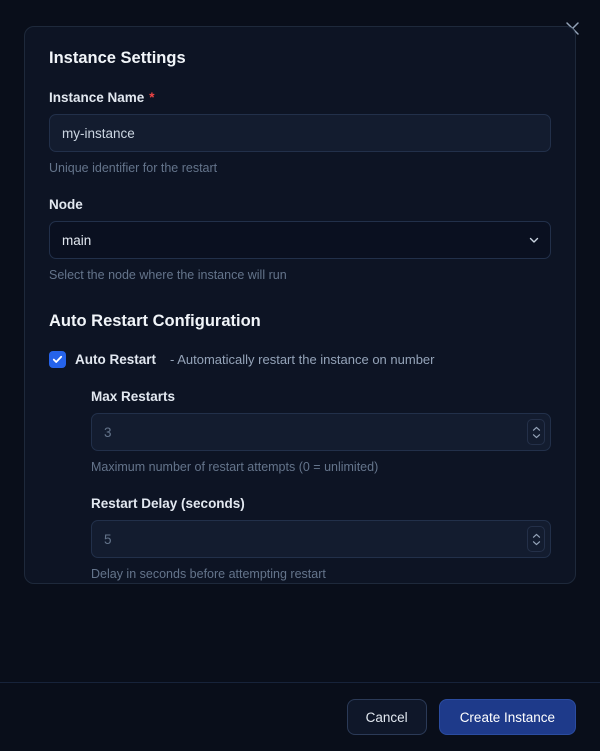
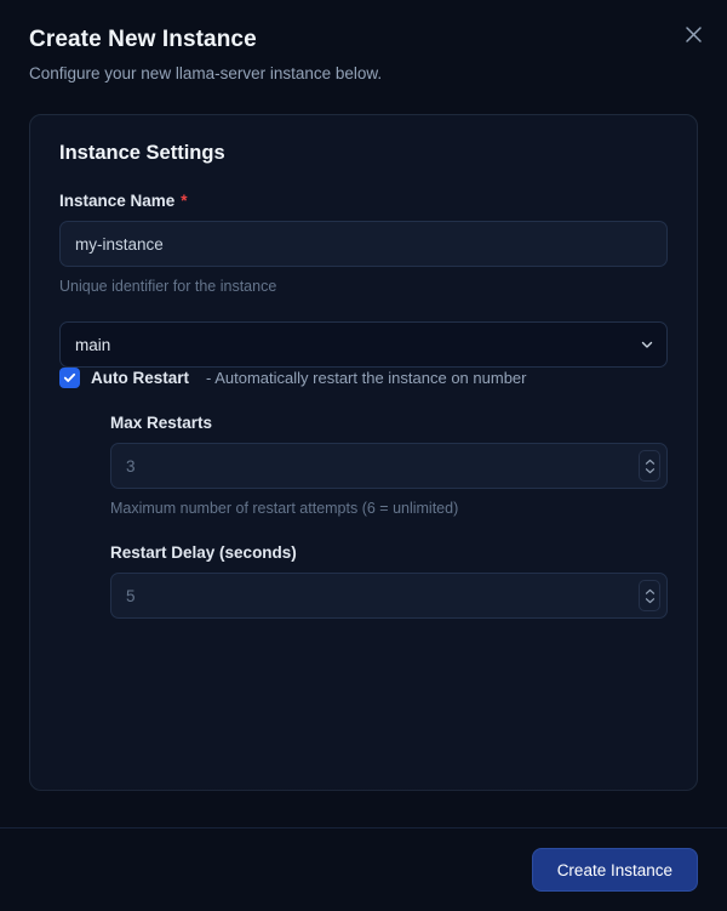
+ Create New Instance
+ Configure your new llama-server instance below.
  Instance Settings
  Instance Name *
  my-instance
- Unique identifier for the restart
+ Unique identifier for the instance
- Node
  main
- Select the node where the instance will run
- Auto Restart Configuration
  Auto Restart
  - Automatically restart the instance on number
  Max Restarts
  3
- Maximum number of restart attempts (0 = unlimited)
+ Maximum number of restart attempts (6 = unlimited)
  Restart Delay (seconds)
  5
- Delay in seconds before attempting restart
- Cancel
  Create Instance
